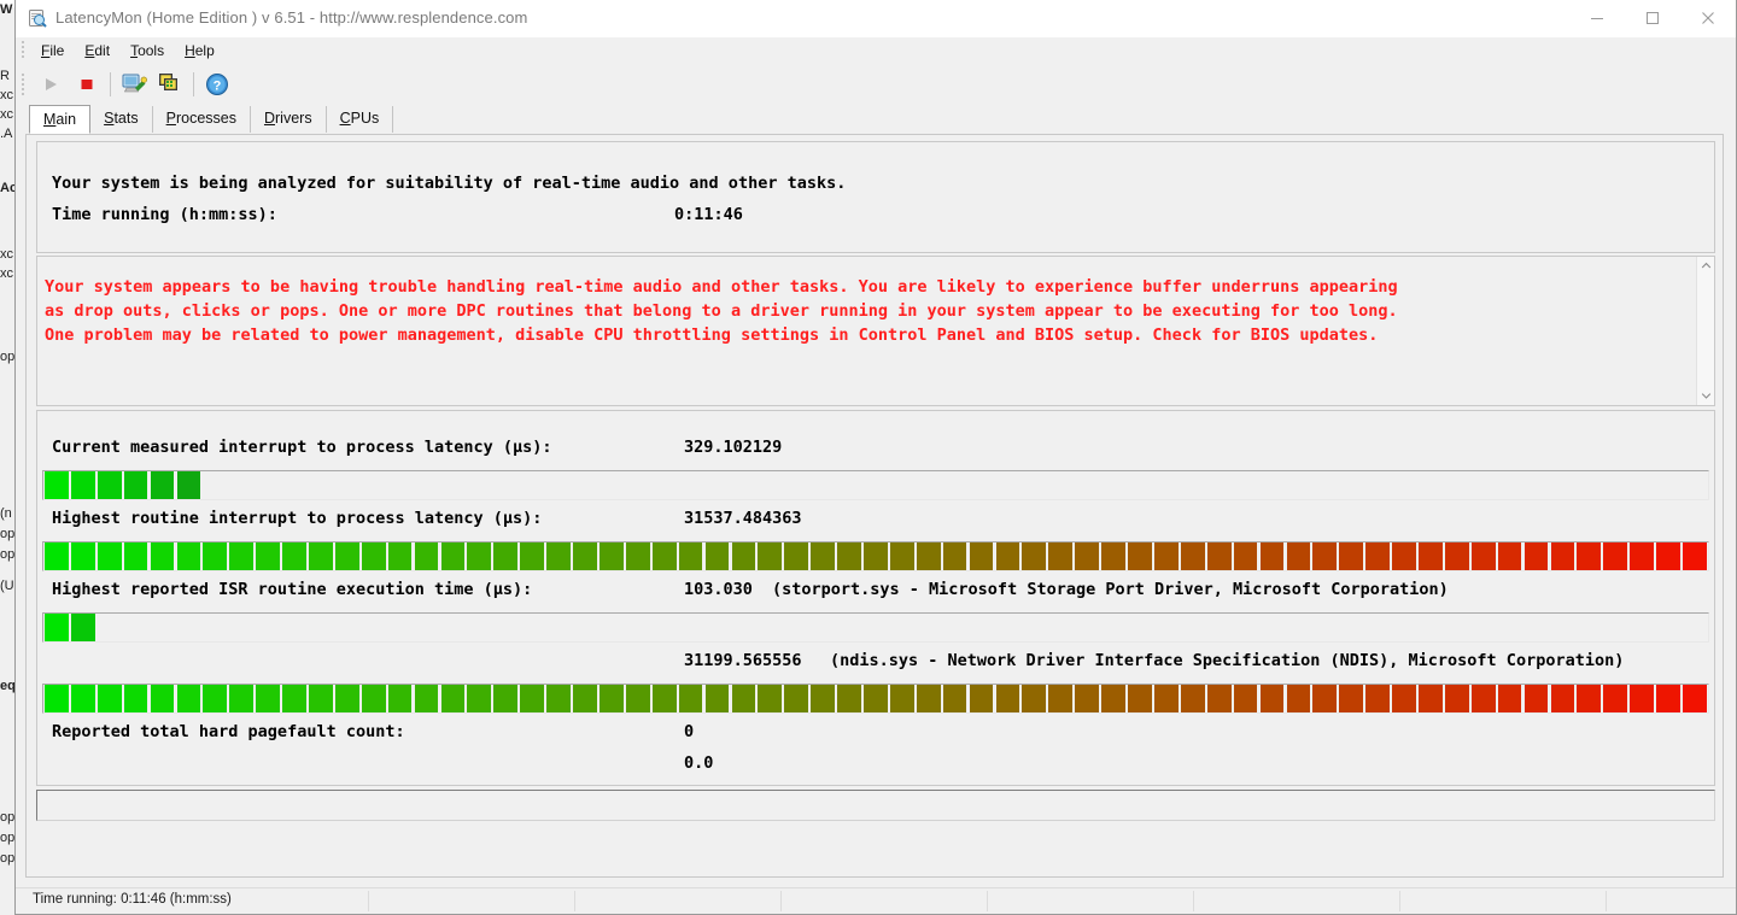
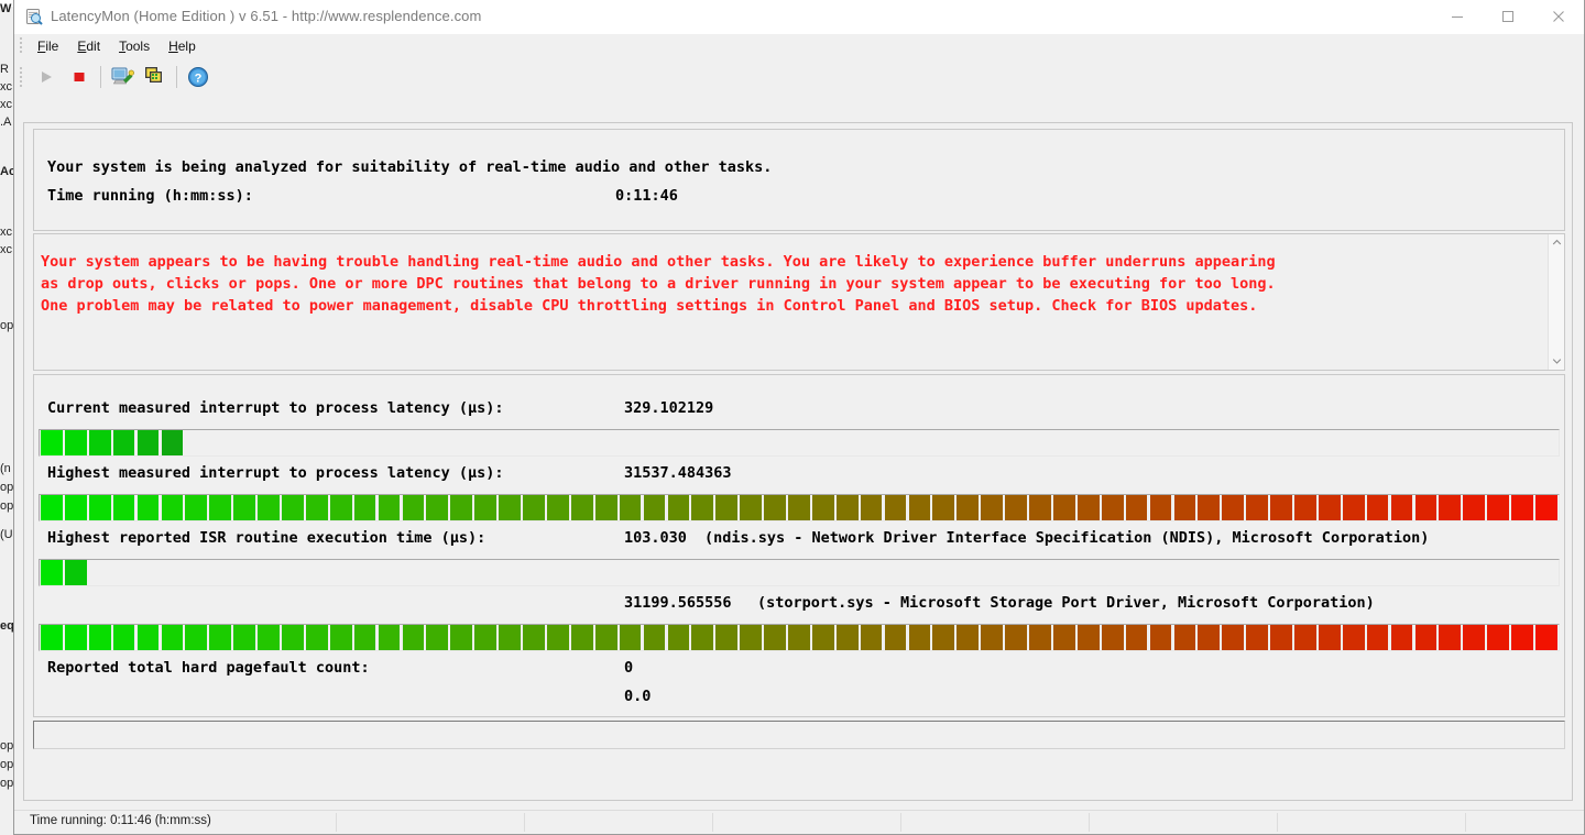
  W
  R
  xc
  xc
  .A
  Ac
  xc
  xc
  op
  (n
  op
  op
  (U
  eq
  op
  op
  op
  LatencyMon (Home Edition ) v 6.51 - http://www.resplendence.com
  File
  Edit
  Tools
  Help
  ?
- Main
- Stats
- Processes
- Drivers
- CPUs
  Your system is being analyzed for suitability of real-time audio and other tasks.
  Time running (h:mm:ss):
  0:11:46
  Your system appears to be having trouble handling real-time audio and other tasks. You are likely to experience buffer underruns appearing
  as drop outs, clicks or pops. One or more DPC routines that belong to a driver running in your system appear to be executing for too long.
  One problem may be related to power management, disable CPU throttling settings in Control Panel and BIOS setup. Check for BIOS updates.
  Current measured interrupt to process latency (µs):
  329.102129
- Highest routine interrupt to process latency (µs):
+ Highest measured interrupt to process latency (µs):
  31537.484363
  Highest reported ISR routine execution time (µs):
  103.030
- (storport.sys - Microsoft Storage Port Driver, Microsoft Corporation)
+ (ndis.sys - Network Driver Interface Specification (NDIS), Microsoft Corporation)
  31199.565556
- (ndis.sys - Network Driver Interface Specification (NDIS), Microsoft Corporation)
+ (storport.sys - Microsoft Storage Port Driver, Microsoft Corporation)
  Reported total hard pagefault count:
  0
  0.0
  Time running: 0:11:46 (h:mm:ss)
